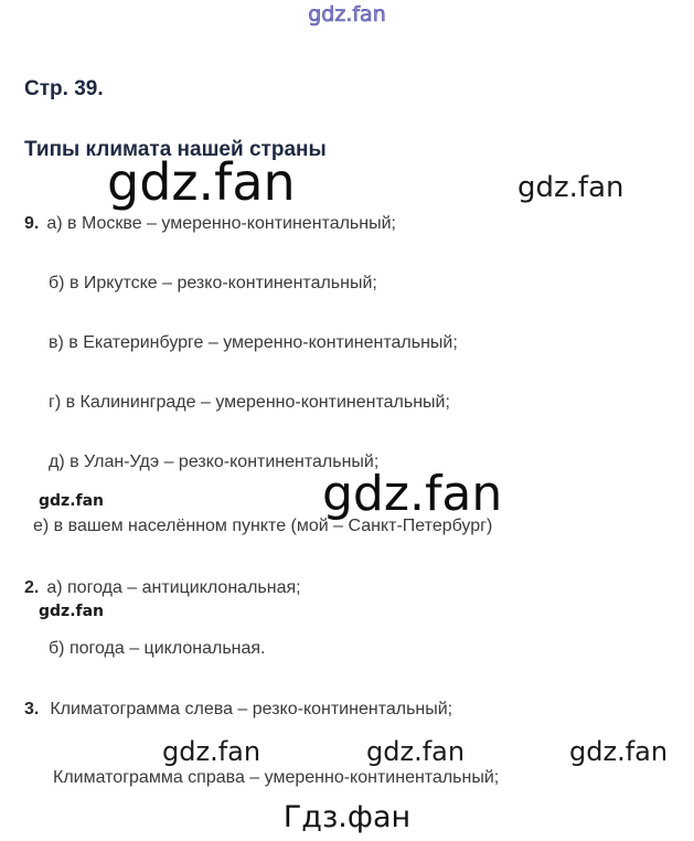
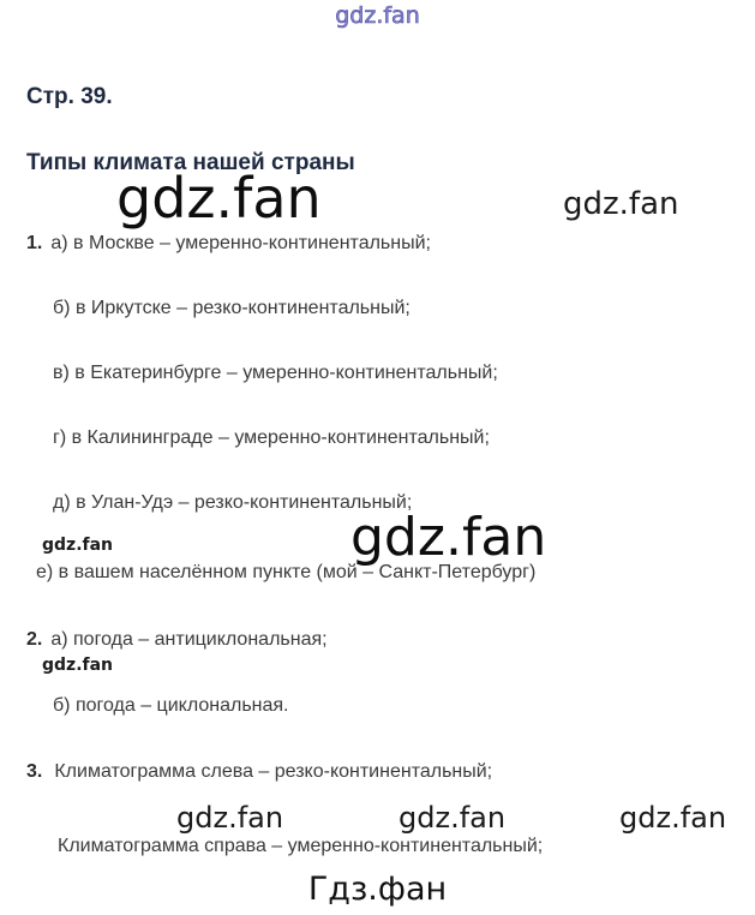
  gdz.fan
  Стр. 39.
  Типы климата нашей страны
  gdz.fan
  gdz.fan
- 9. а) в Москве – умеренно-континентальный;
+ 1. а) в Москве – умеренно-континентальный;
  б) в Иркутске – резко-континентальный;
  в) в Екатеринбурге – умеренно-континентальный;
  г) в Калининграде – умеренно-континентальный;
  д) в Улан-Удэ – резко-континентальный;
  gdz.fan
  gdz.fan
  е) в вашем населённом пункте (мой – Санкт-Петербург)
  2. а) погода – антициклональная;
  gdz.fan
  б) погода – циклональная.
  3. Климатограмма слева – резко-континентальный;
  gdz.fan
  gdz.fan
  gdz.fan
  Климатограмма справа – умеренно-континентальный;
  Гдз.фан
